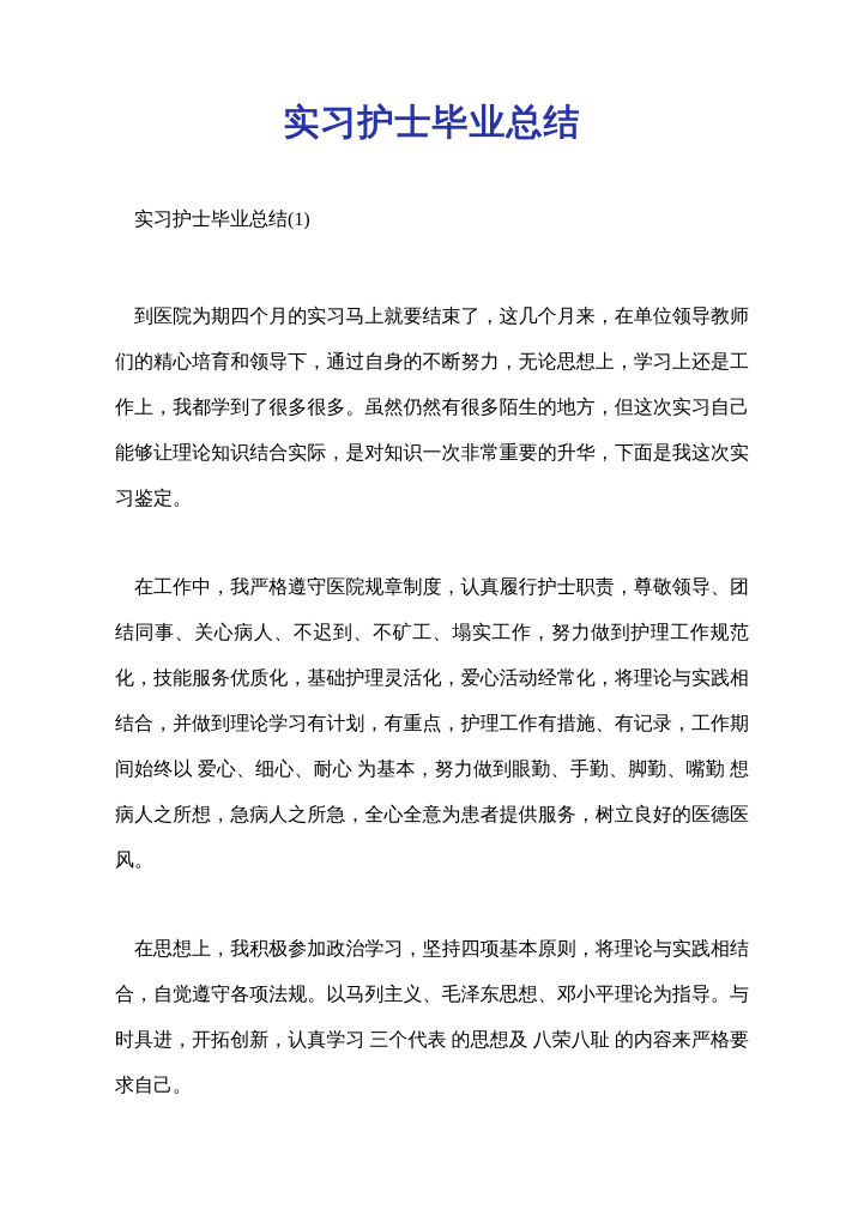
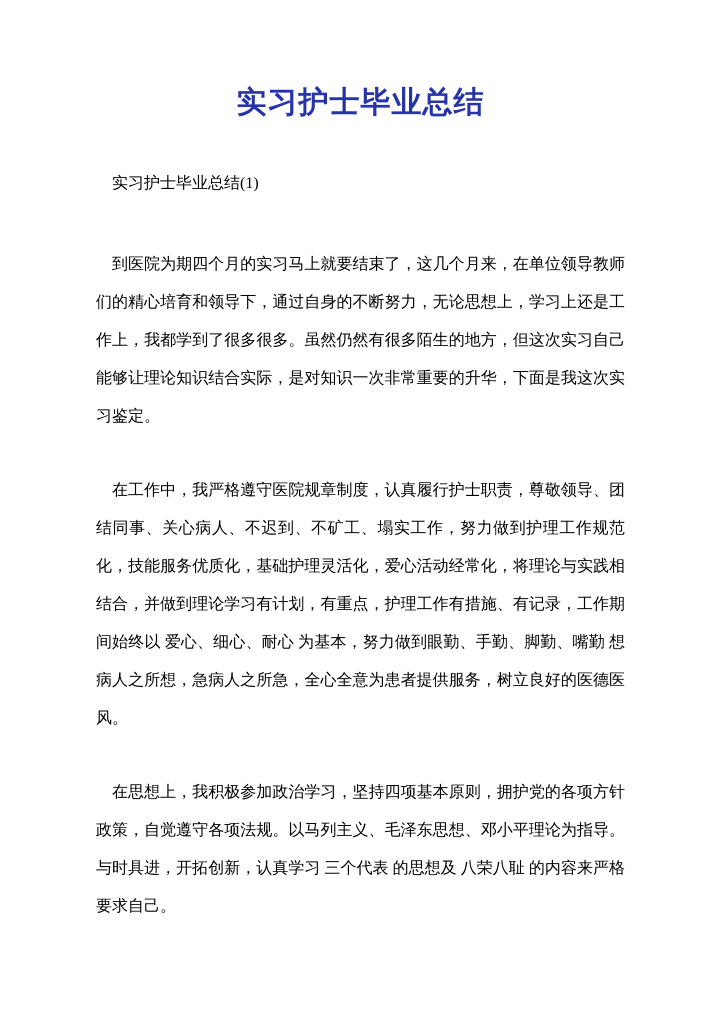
  实习护士毕业总结
  实习护士毕业总结(1)
  到医院为期四个月的实习马上就要结束了，这几个月来，在单位领导教师们的精心培育和领导下，通过自身的不断努力，无论思想上，学习上还是工作上，我都学到了很多很多。虽然仍然有很多陌生的地方，但这次实习自己能够让理论知识结合实际，是对知识一次非常重要的升华，下面是我这次实习鉴定。
  在工作中，我严格遵守医院规章制度，认真履行护士职责，尊敬领导、团结同事、关心病人、不迟到、不矿工、塌实工作，努力做到护理工作规范化，技能服务优质化，基础护理灵活化，爱心活动经常化，将理论与实践相结合，并做到理论学习有计划，有重点，护理工作有措施、有记录，工作期间始终以 爱心、细心、耐心 为基本，努力做到眼勤、手勤、脚勤、嘴勤 想病人之所想，急病人之所急，全心全意为患者提供服务，树立良好的医德医风。
- 在思想上，我积极参加政治学习，坚持四项基本原则，将理论与实践相结合，自觉遵守各项法规。以马列主义、毛泽东思想、邓小平理论为指导。与时具进，开拓创新，认真学习 三个代表 的思想及 八荣八耻 的内容来严格要求自己。
+ 在思想上，我积极参加政治学习，坚持四项基本原则，拥护党的各项方针政策，自觉遵守各项法规。以马列主义、毛泽东思想、邓小平理论为指导。与时具进，开拓创新，认真学习 三个代表 的思想及 八荣八耻 的内容来严格要求自己。
